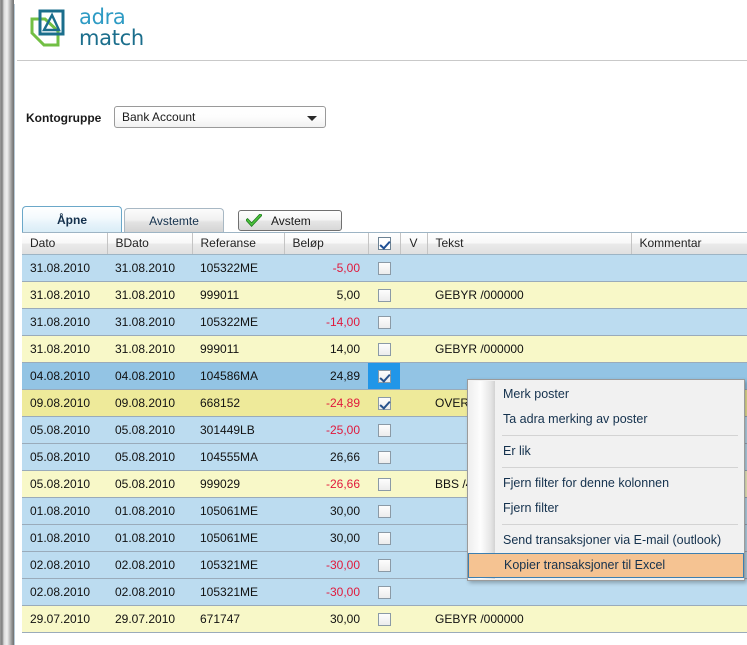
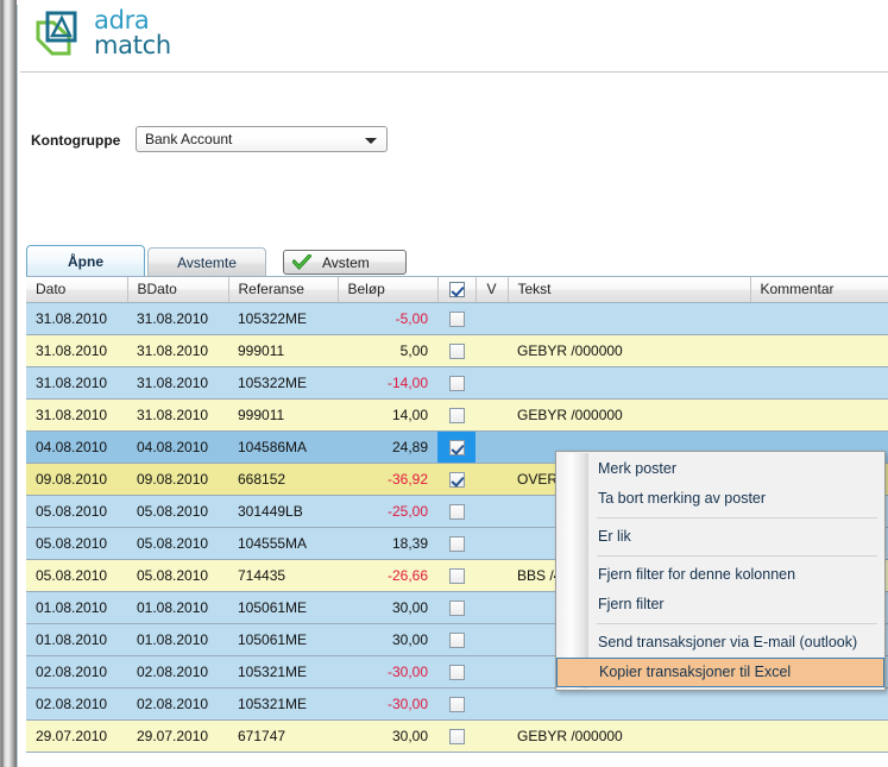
  adra
  match
  Kontogruppe
  Bank Account
  Åpne
  Avstemte
  Avstem
  Dato	BDato	Referanse	Beløp		V	Tekst	Kommentar
  31.08.2010	31.08.2010	105322ME	-5,00
  31.08.2010	31.08.2010	999011	5,00			GEBYR /000000
  31.08.2010	31.08.2010	105322ME	-14,00
  31.08.2010	31.08.2010	999011	14,00			GEBYR /000000
  04.08.2010	04.08.2010	104586MA	24,89
- 09.08.2010	09.08.2010	668152	-24,89			OVER
+ 09.08.2010	09.08.2010	668152	-36,92			OVER
  05.08.2010	05.08.2010	301449LB	-25,00
- 05.08.2010	05.08.2010	104555MA	26,66
+ 05.08.2010	05.08.2010	104555MA	18,39
- 05.08.2010	05.08.2010	999029	-26,66			BBS /
+ 05.08.2010	05.08.2010	714435	-26,66			BBS /
  01.08.2010	01.08.2010	105061ME	30,00
  01.08.2010	01.08.2010	105061ME	30,00
  02.08.2010	02.08.2010	105321ME	-30,00
  02.08.2010	02.08.2010	105321ME	-30,00
  29.07.2010	29.07.2010	671747	30,00			GEBYR /000000
  Merk poster
- Ta adra merking av poster
+ Ta bort merking av poster
  Er lik
  Fjern filter for denne kolonnen
  Fjern filter
  Send transaksjoner via E-mail (outlook)
  Kopier transaksjoner til Excel
